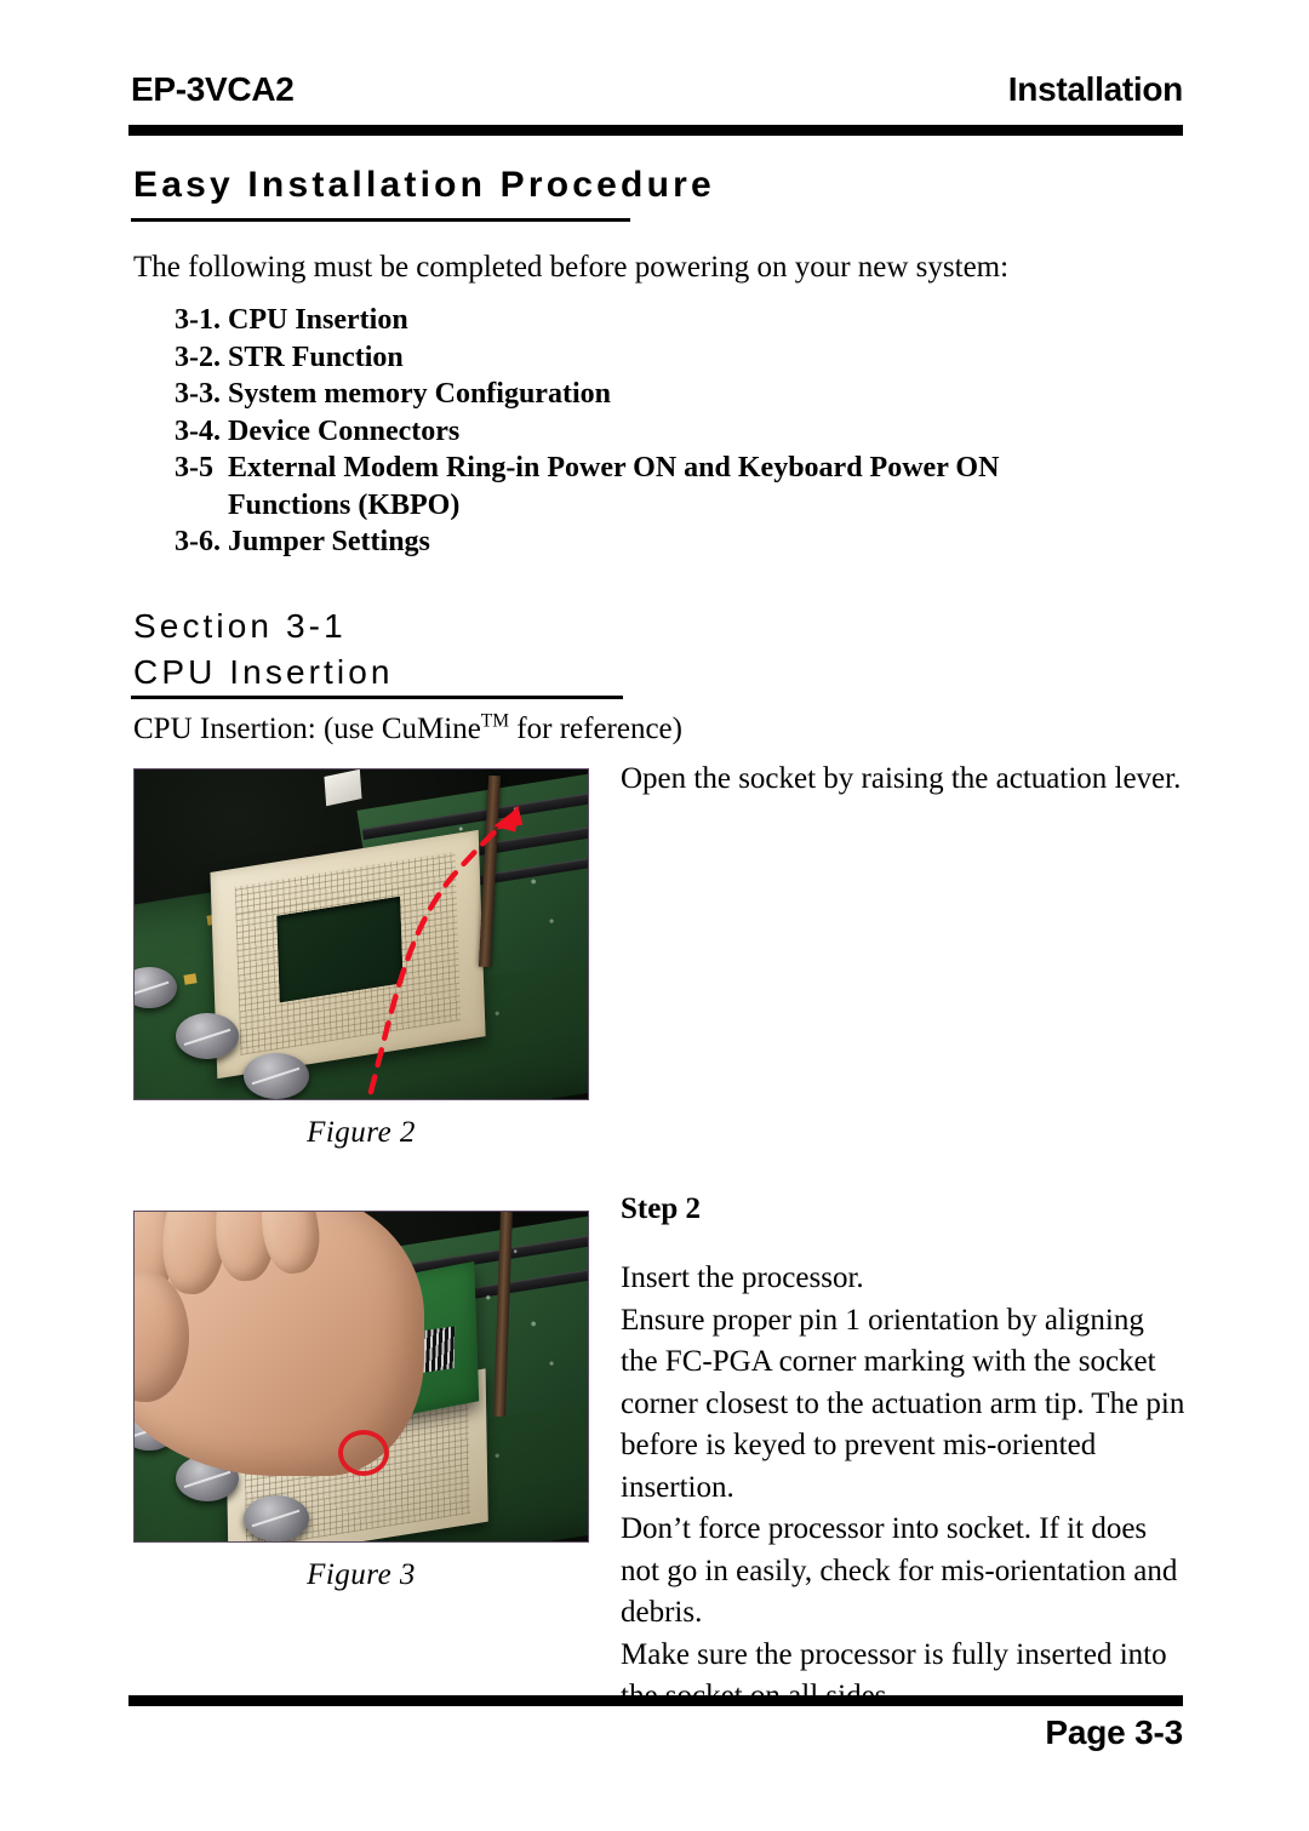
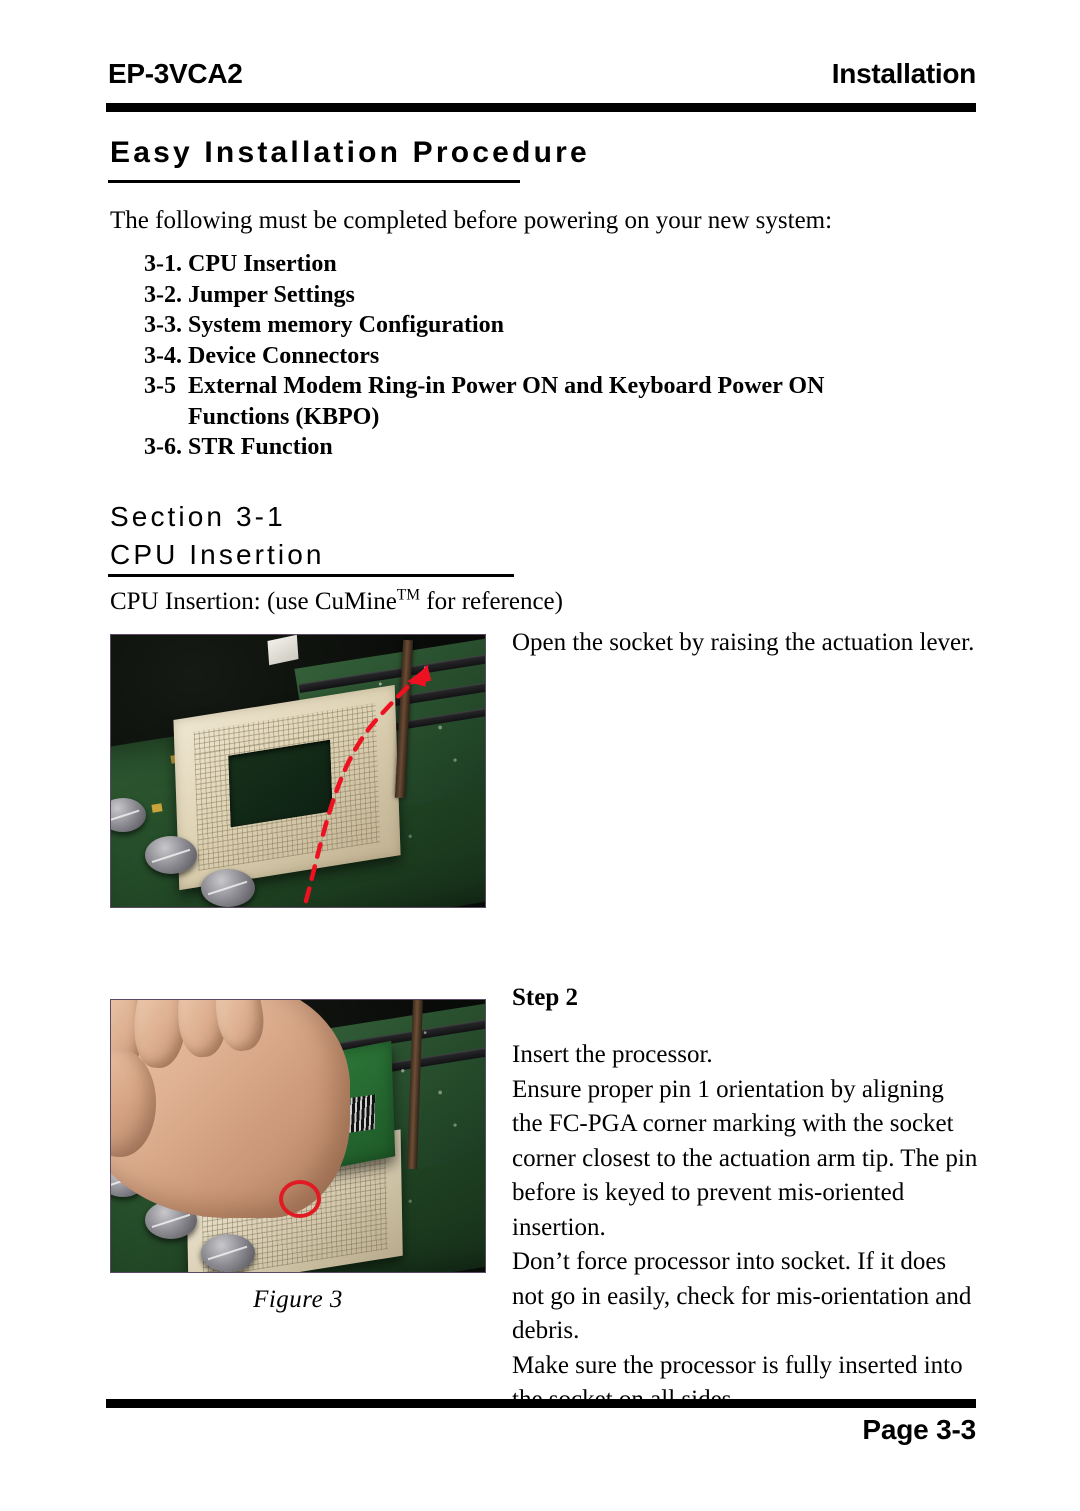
  EP-3VCA2
  Installation
  Easy Installation Procedure
  The following must be completed before powering on your new system:
  3-1.
  CPU Insertion
  3-2.
- STR Function
+ Jumper Settings
  3-3.
  System memory Configuration
  3-4.
  Device Connectors
  3-5
  External Modem Ring-in Power ON and Keyboard Power ON Functions (KBPO)
  3-6.
- Jumper Settings
+ STR Function
  Section 3-1
  CPU Insertion
  CPU Insertion: (use CuMineTM for reference)
- Figure 2
  Figure 3
  Open the socket by raising the actuation lever.
  Step 2
  Insert the processor.
  Ensure proper pin 1 orientation by aligning the FC-PGA corner marking with the socket corner closest to the actuation arm tip. The pin before is keyed to prevent mis-oriented insertion.
  Don’t force processor into socket. If it does not go in easily, check for mis-orientation and debris.
  Page 3-3
